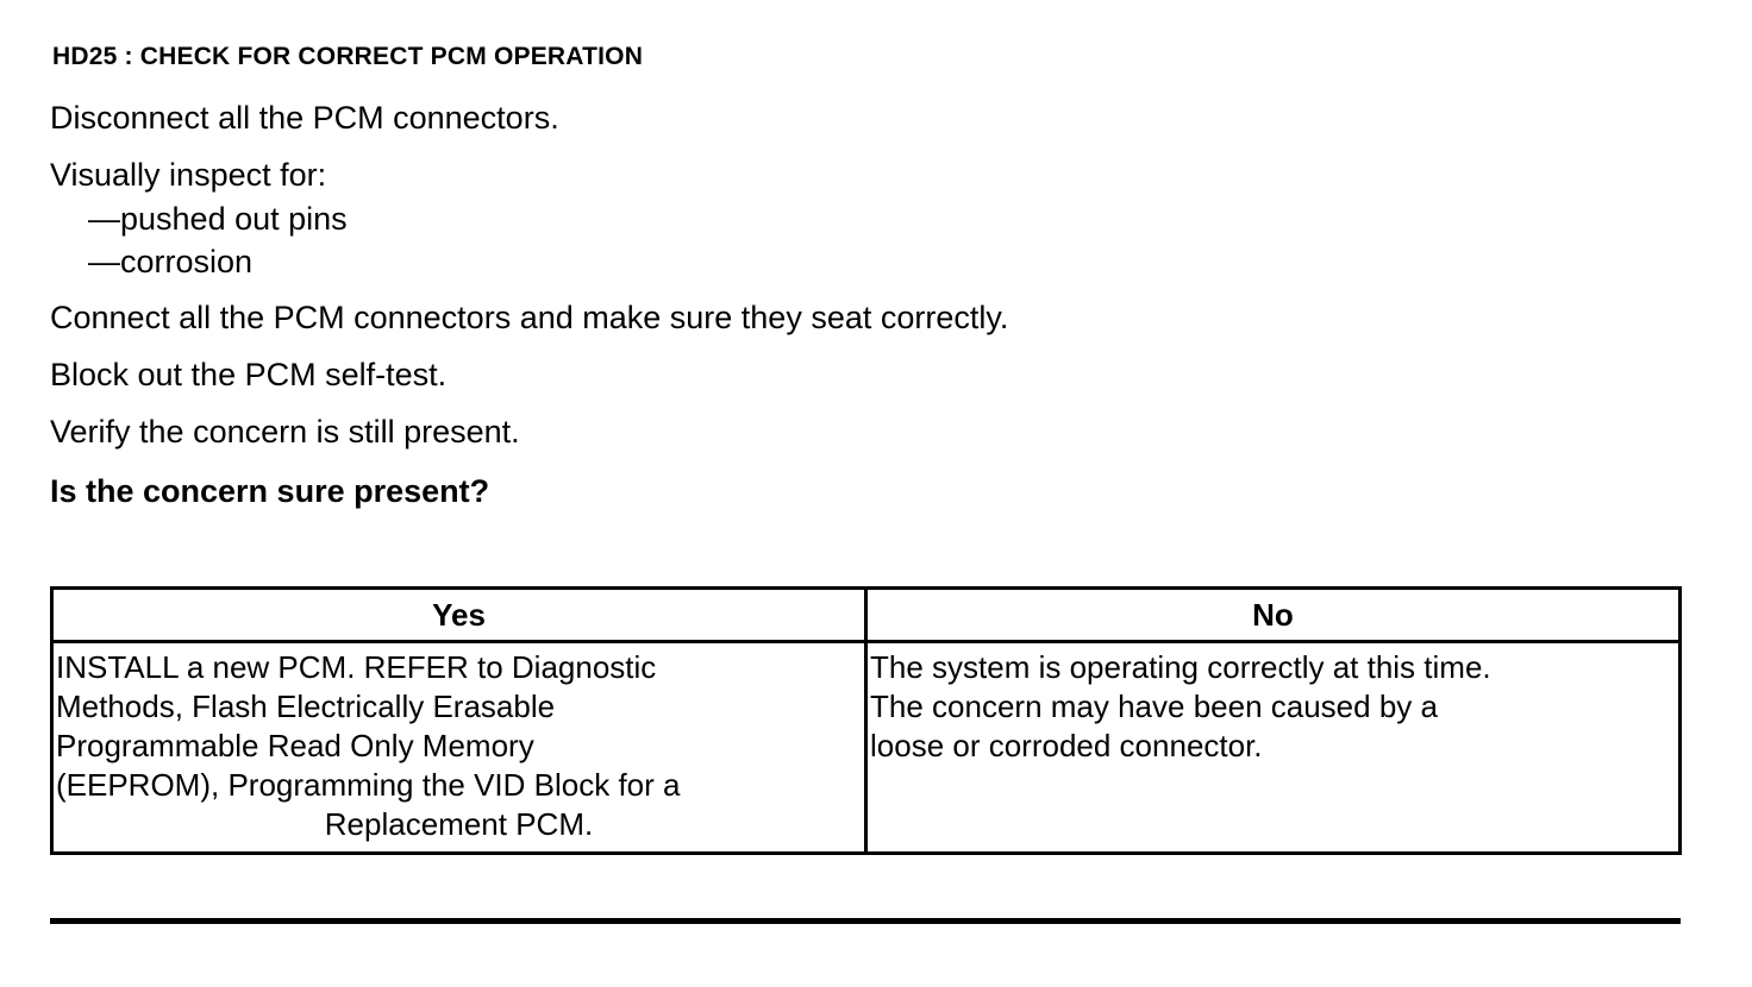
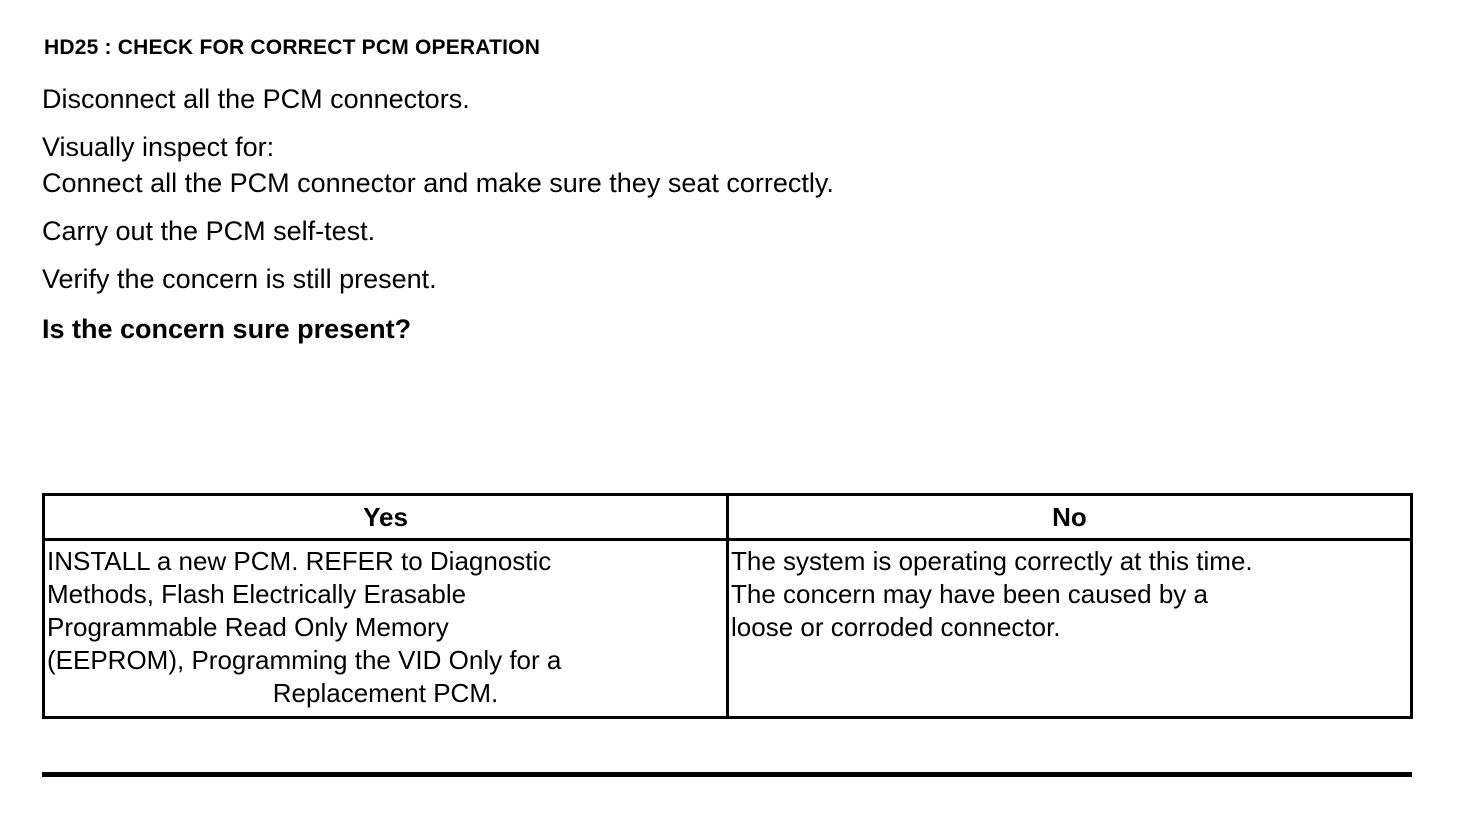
  HD25 : CHECK FOR CORRECT PCM OPERATION
  Disconnect all the PCM connectors.
  Visually inspect for:
- —pushed out pins
- —corrosion
- Connect all the PCM connectors and make sure they seat correctly.
+ Connect all the PCM connector and make sure they seat correctly.
- Block out the PCM self-test.
+ Carry out the PCM self-test.
  Verify the concern is still present.
  Is the concern sure present?
  Yes	No
- INSTALL a new PCM. REFER to Diagnostic Methods, Flash Electrically Erasable Programmable Read Only Memory (EEPROM), Programming the VID Block for a Replacement PCM.	The system is operating correctly at this time. The concern may have been caused by a loose or corroded connector.
+ INSTALL a new PCM. REFER to Diagnostic Methods, Flash Electrically Erasable Programmable Read Only Memory (EEPROM), Programming the VID Only for a Replacement PCM.	The system is operating correctly at this time. The concern may have been caused by a loose or corroded connector.
